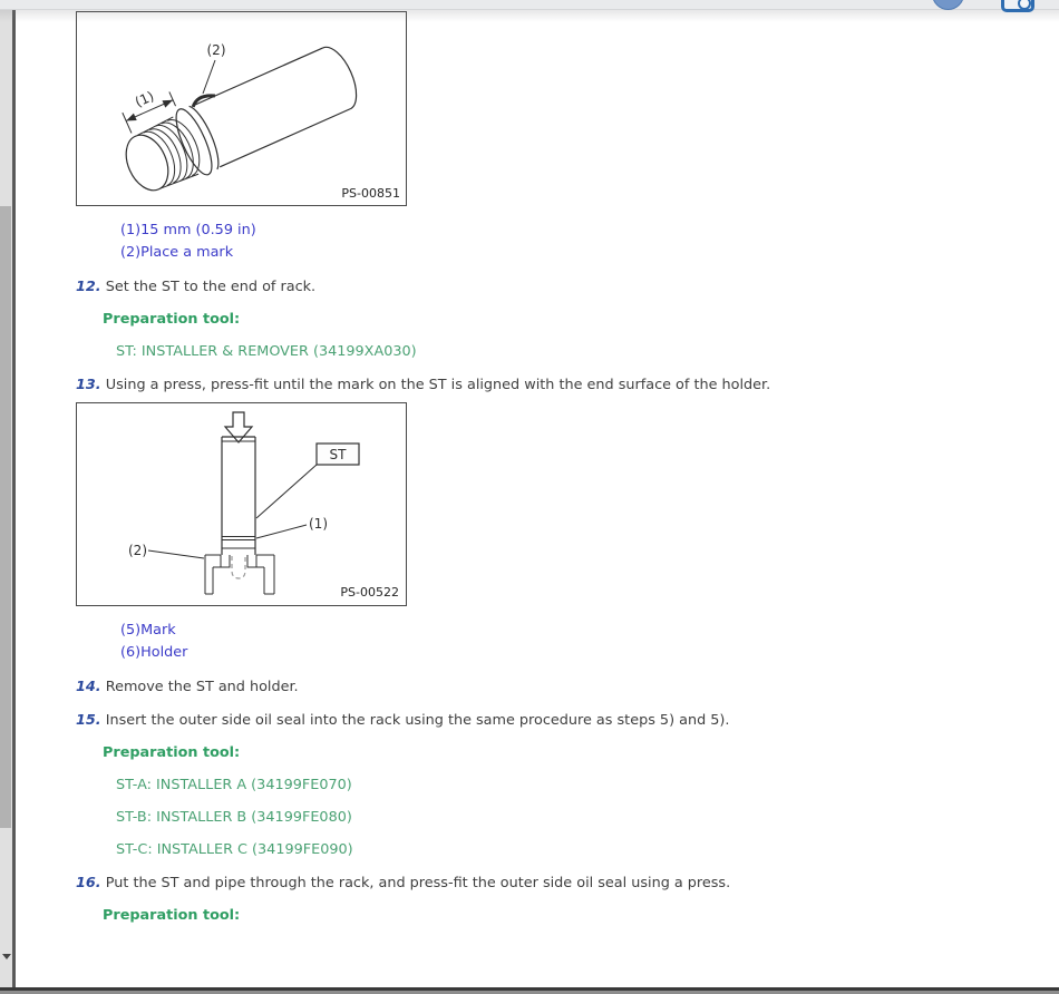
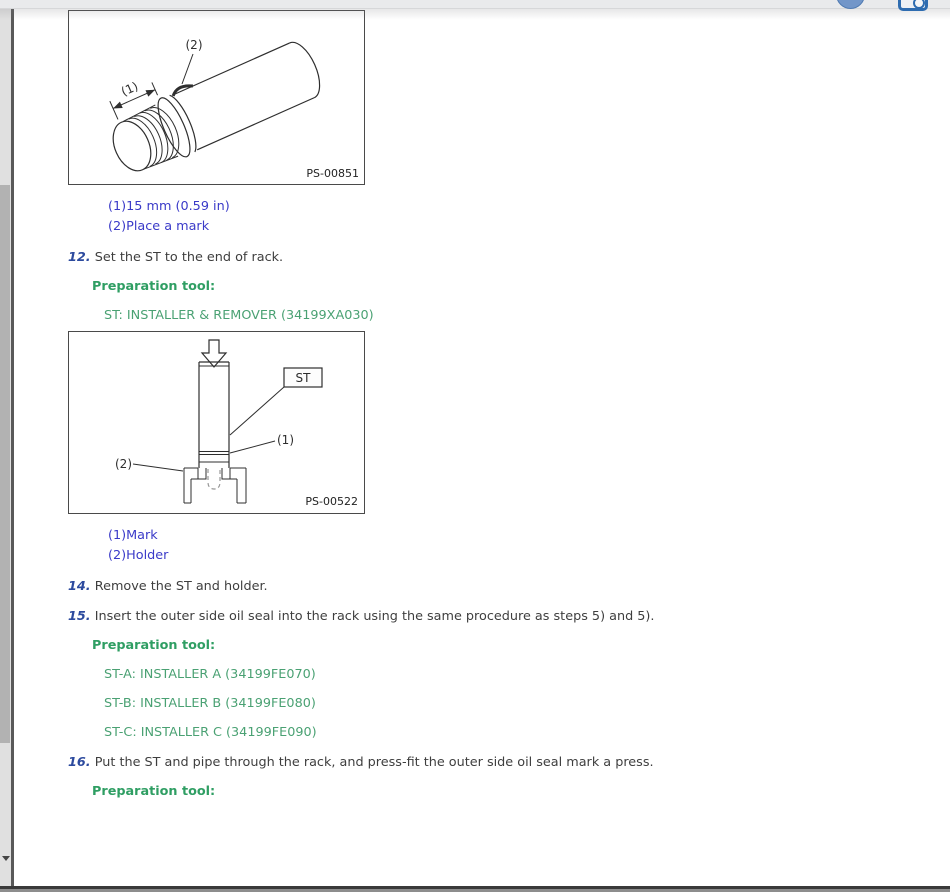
  (2)
  PS-00851
  (1)15 mm (0.59 in)
  (2)Place a mark
  12. Set the ST to the end of rack.
  Preparation tool:
  ST: INSTALLER & REMOVER (34199XA030)
- 13. Using a press, press-fit until the mark on the ST is aligned with the end surface of the holder.
  ST
  (1)
  (2)
  PS-00522
- (5)Mark
+ (1)Mark
- (6)Holder
+ (2)Holder
  14. Remove the ST and holder.
  15. Insert the outer side oil seal into the rack using the same procedure as steps 5) and 5).
  Preparation tool:
  ST-A: INSTALLER A (34199FE070)
  ST-B: INSTALLER B (34199FE080)
  ST-C: INSTALLER C (34199FE090)
- 16. Put the ST and pipe through the rack, and press-fit the outer side oil seal using a press.
+ 16. Put the ST and pipe through the rack, and press-fit the outer side oil seal mark a press.
  Preparation tool:
